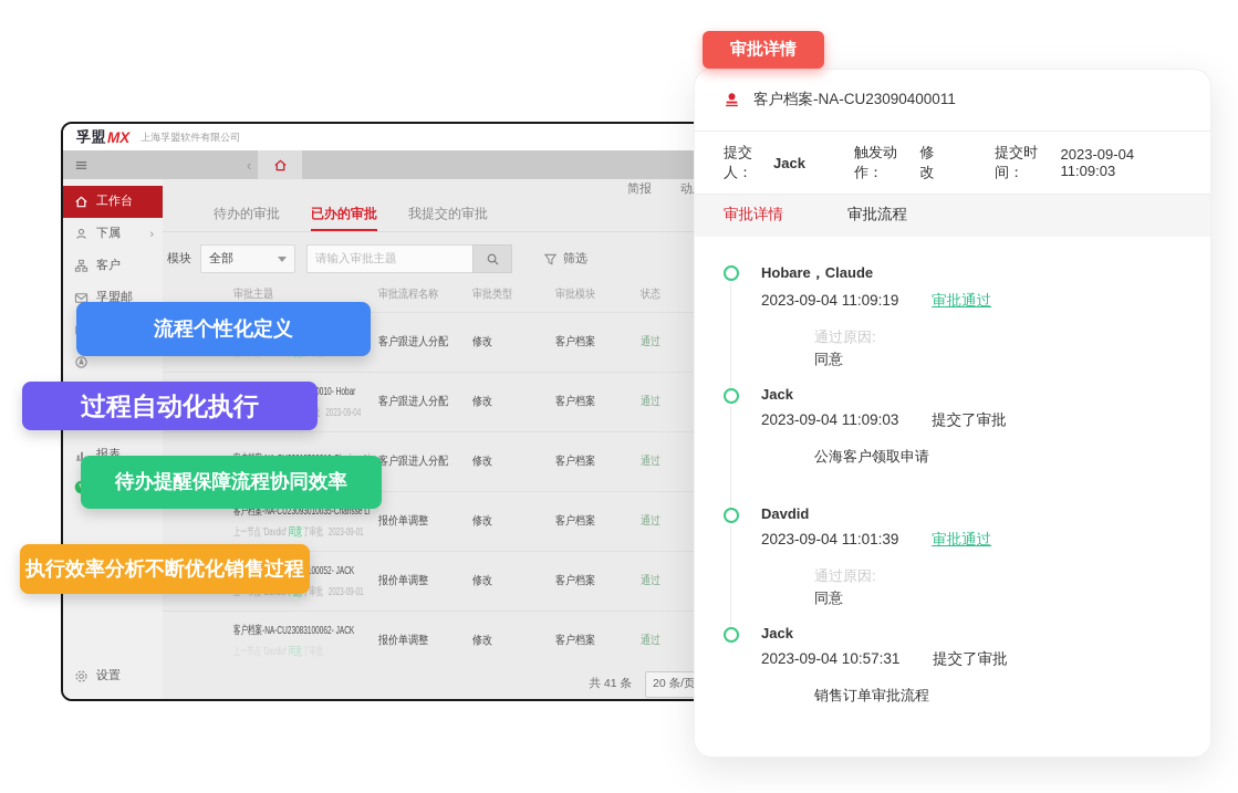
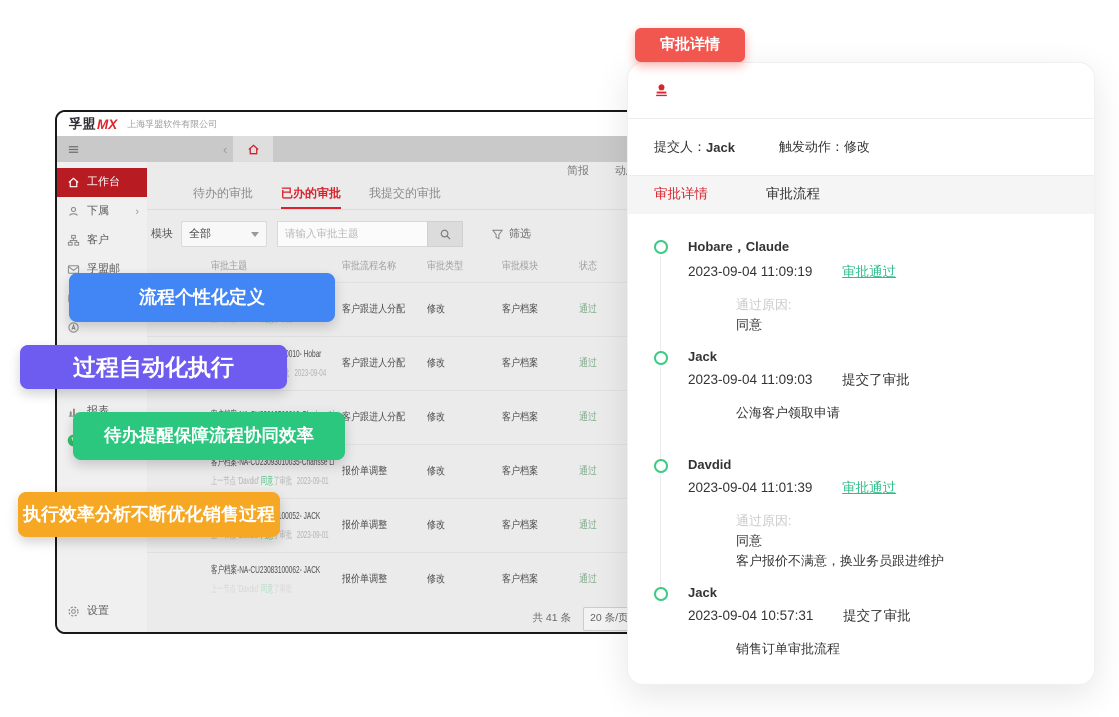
  孚盟
  MX
  上海孚盟软件有限公司
  ‹
  工作台
  下属
  ›
  客户
  孚盟邮
  报表
  设置
  简报
  待办的审批
  已办的审批
  我提交的审批
  模块
  全部
  请输入审批主题
  筛选
  审批主题
  审批流程名称
  审批类型
  审批模块
  状态
  客户跟进人分配
  修改
  客户档案
  通过
  客户跟进人分配
  修改
  客户档案
  通过
  客户跟进人分配
  修改
  客户档案
  通过
  客户档案-NA-CU23093010035-Charisse Li
  上一节点 'Davdid' 同意了审批 2023-09-01
  报价单调整
  修改
  客户档案
  通过
  报价单调整
  修改
  客户档案
  通过
  客户档案-NA-CU23083100062- JACK
  报价单调整
  修改
  客户档案
  通过
  共 41 条
  20 条/页
  流程个性化定义
  过程自动化执行
  待办提醒保障流程协同效率
  执行效率分析不断优化销售过程
  审批详情
- 客户档案-NA-CU23090400011
  提交人：
  Jack
  触发动作：
  修改
- 提交时间：
- 2023-09-04 11:09:03
  审批详情
  审批流程
  Hobare，Claude
  2023-09-04 11:09:19 审批通过
  通过原因:
  同意
  Jack
  2023-09-04 11:09:03 提交了审批
  公海客户领取申请
  Davdid
  2023-09-04 11:01:39 审批通过
  通过原因:
  同意
+ 客户报价不满意，换业务员跟进维护
  Jack
  2023-09-04 10:57:31 提交了审批
  销售订单审批流程
